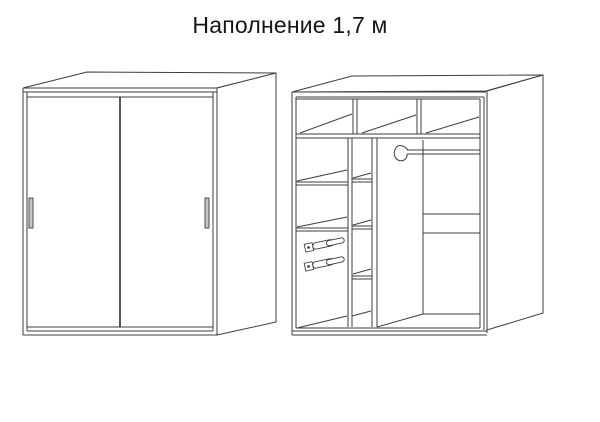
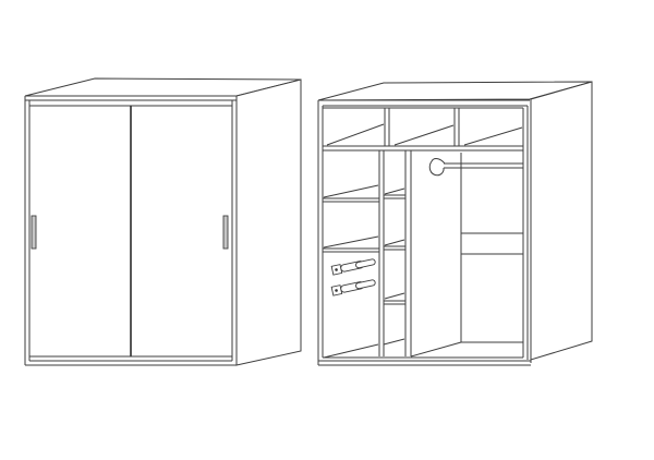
- Наполнение 1,7 м
